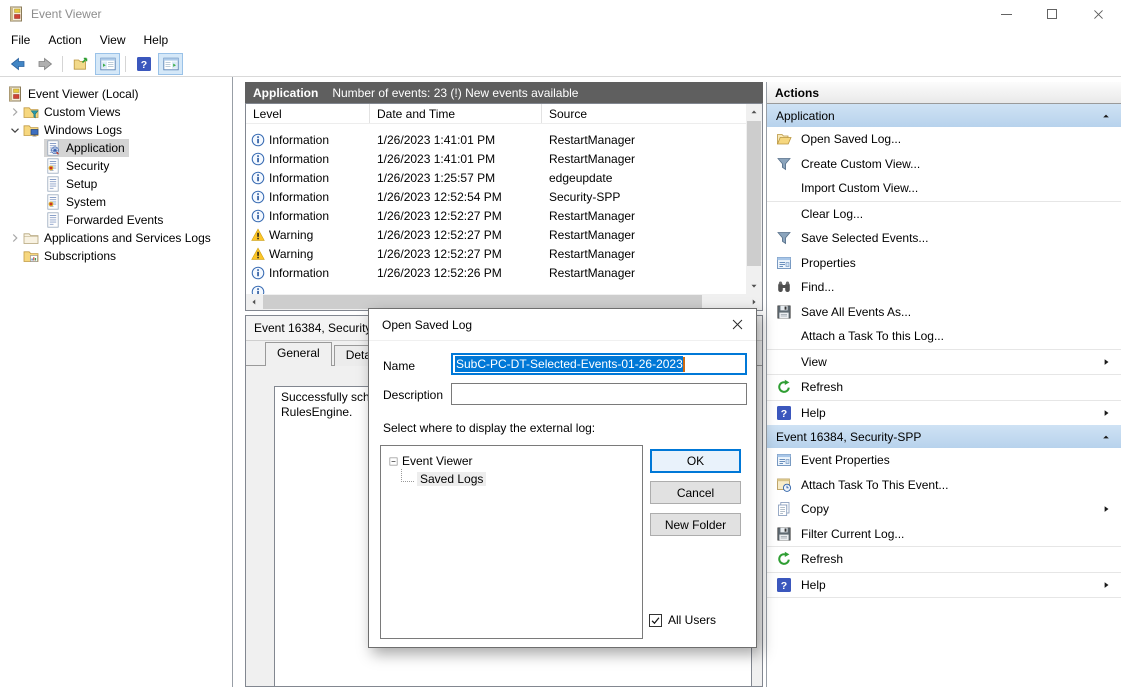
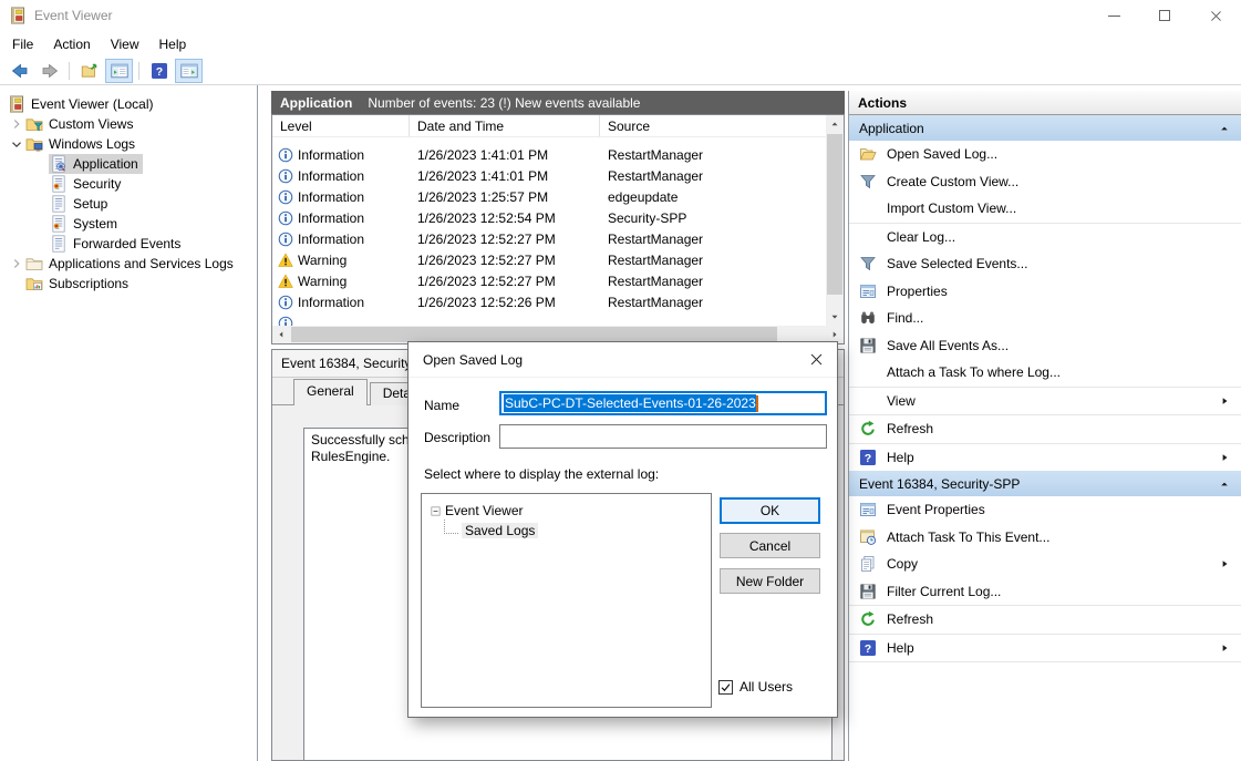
  Event Viewer
  File
  Action
  View
  Help
  ?
  Event Viewer (Local)
  Custom Views
  Windows Logs
  Application
  Security
  Setup
  System
  Forwarded Events
  Applications and Services Logs
  Subscriptions
  Application
  Number of events: 23 (!) New events available
  Level
  Date and Time
  Source
  Information
  1/26/2023 1:41:01 PM
  RestartManager
  Information
  1/26/2023 1:41:01 PM
  RestartManager
  Information
  1/26/2023 1:25:57 PM
  edgeupdate
  Information
  1/26/2023 12:52:54 PM
  Security-SPP
  Information
  1/26/2023 12:52:27 PM
  RestartManager
  Warning
  1/26/2023 12:52:27 PM
  RestartManager
  Warning
  1/26/2023 12:52:27 PM
  RestartManager
  Information
  1/26/2023 12:52:26 PM
  RestartManager
  Event 16384, Securit
  General
  Successfully sch
  RulesEngine.
  Actions
  Application
  Open Saved Log...
  Create Custom View...
  Import Custom View...
  Clear Log...
  Save Selected Events...
  Properties
  Find...
  Save All Events As...
- Attach a Task To this Log...
+ Attach a Task To where Log...
  View
  Refresh
  ?
  Help
  Event 16384, Security-SPP
  Event Properties
  Attach Task To This Event...
  Copy
  Filter Current Log...
  Refresh
  ?
  Help
  Open Saved Log
  Name
  SubC-PC-DT-Selected-Events-01-26-2023
  Description
  Select where to display the external log:
  Event Viewer
  Saved Logs
  OK
  Cancel
  New Folder
  All Users
